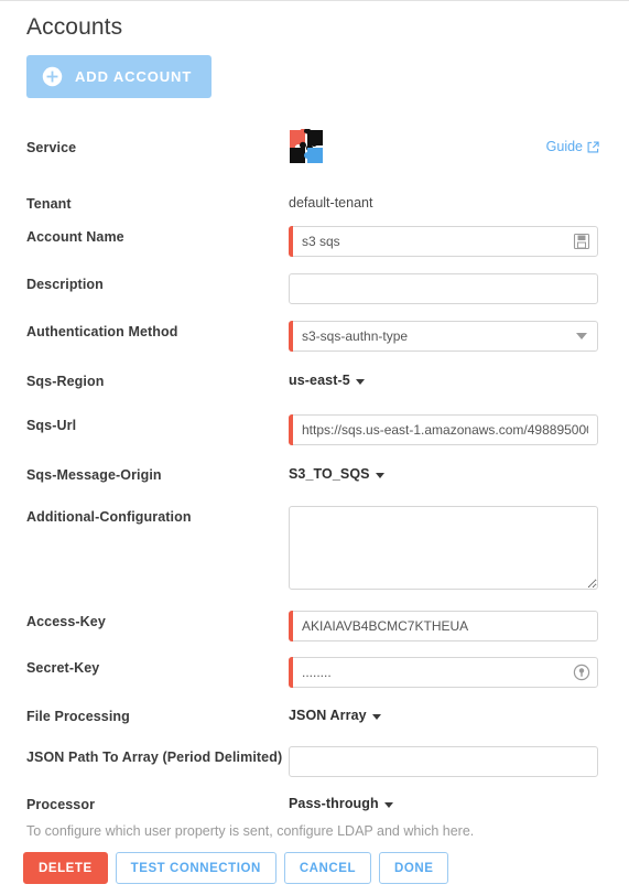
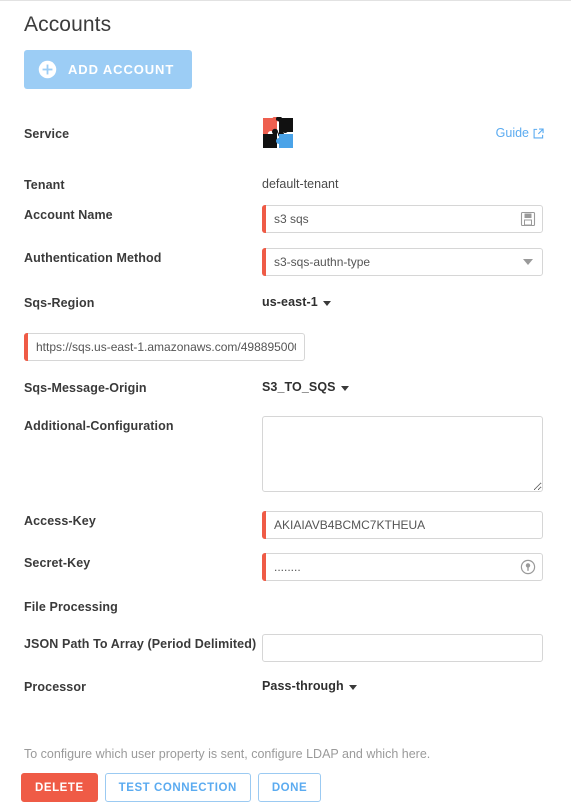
  Accounts
  ADD ACCOUNT
  Service
  Guide
  Tenant
  default-tenant
  Account Name
  s3 sqs
- Description
  Authentication Method
  s3-sqs-authn-type
  Sqs-Region
- us-east-5
+ us-east-1
- Sqs-Url
  https://sqs.us-east-1.amazonaws.com/49889500
  Sqs-Message-Origin
  S3_TO_SQS
  Additional-Configuration
  Access-Key
  AKIAIAVB4BCMC7KTHEUA
  Secret-Key
  ........
  File Processing
- JSON Array
  JSON Path To Array (Period Delimited)
  Processor
  Pass-through
  To configure which user property is sent, configure LDAP and which here.
  DELETE
  TEST CONNECTION
- CANCEL
  DONE
